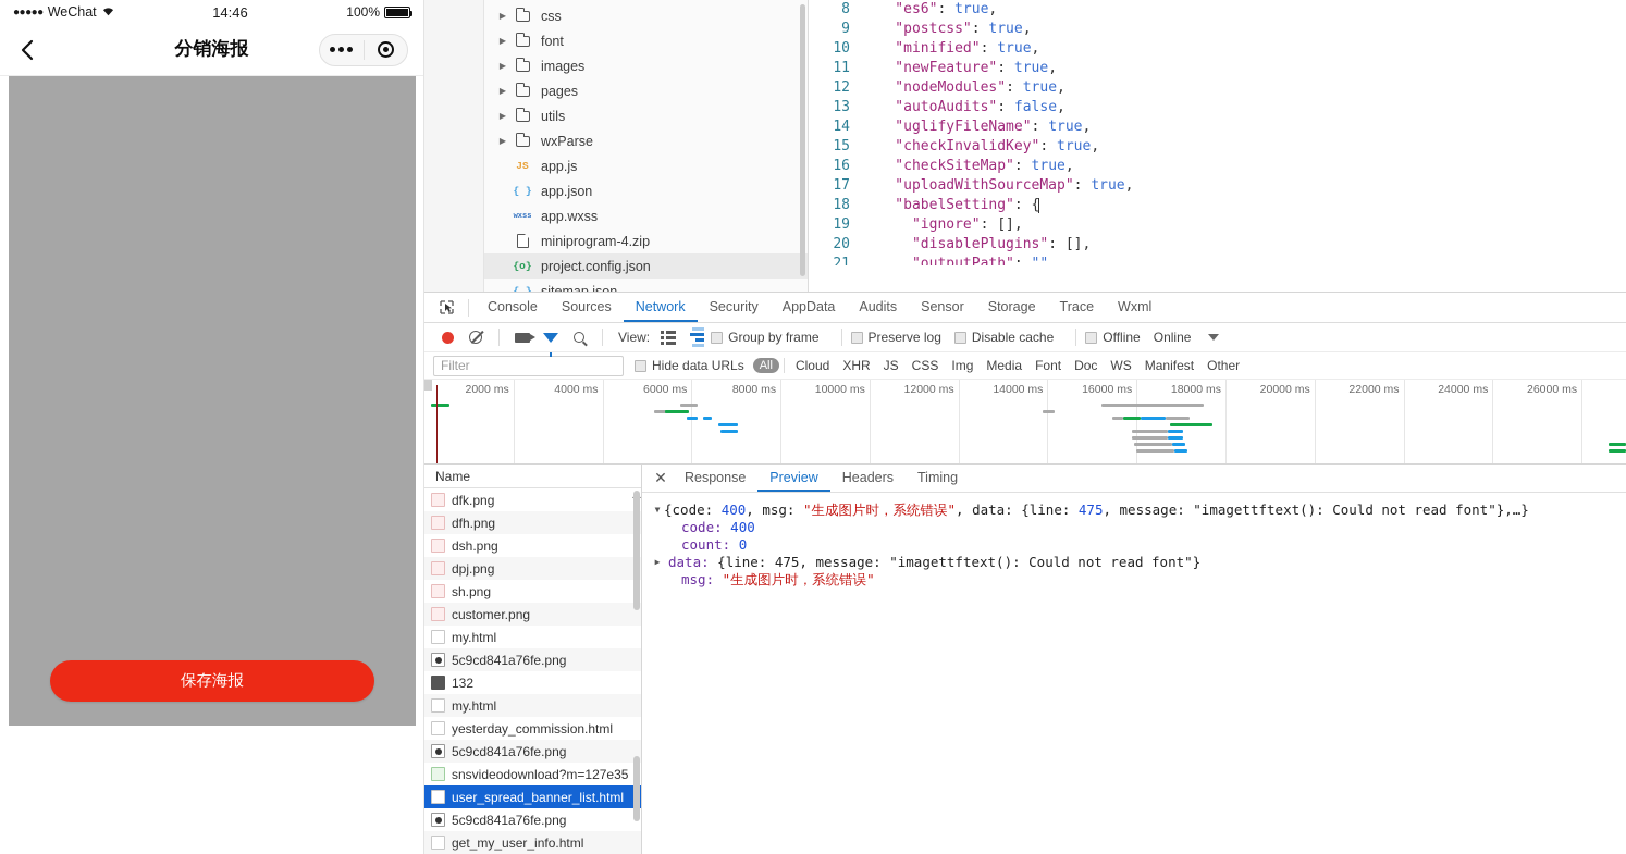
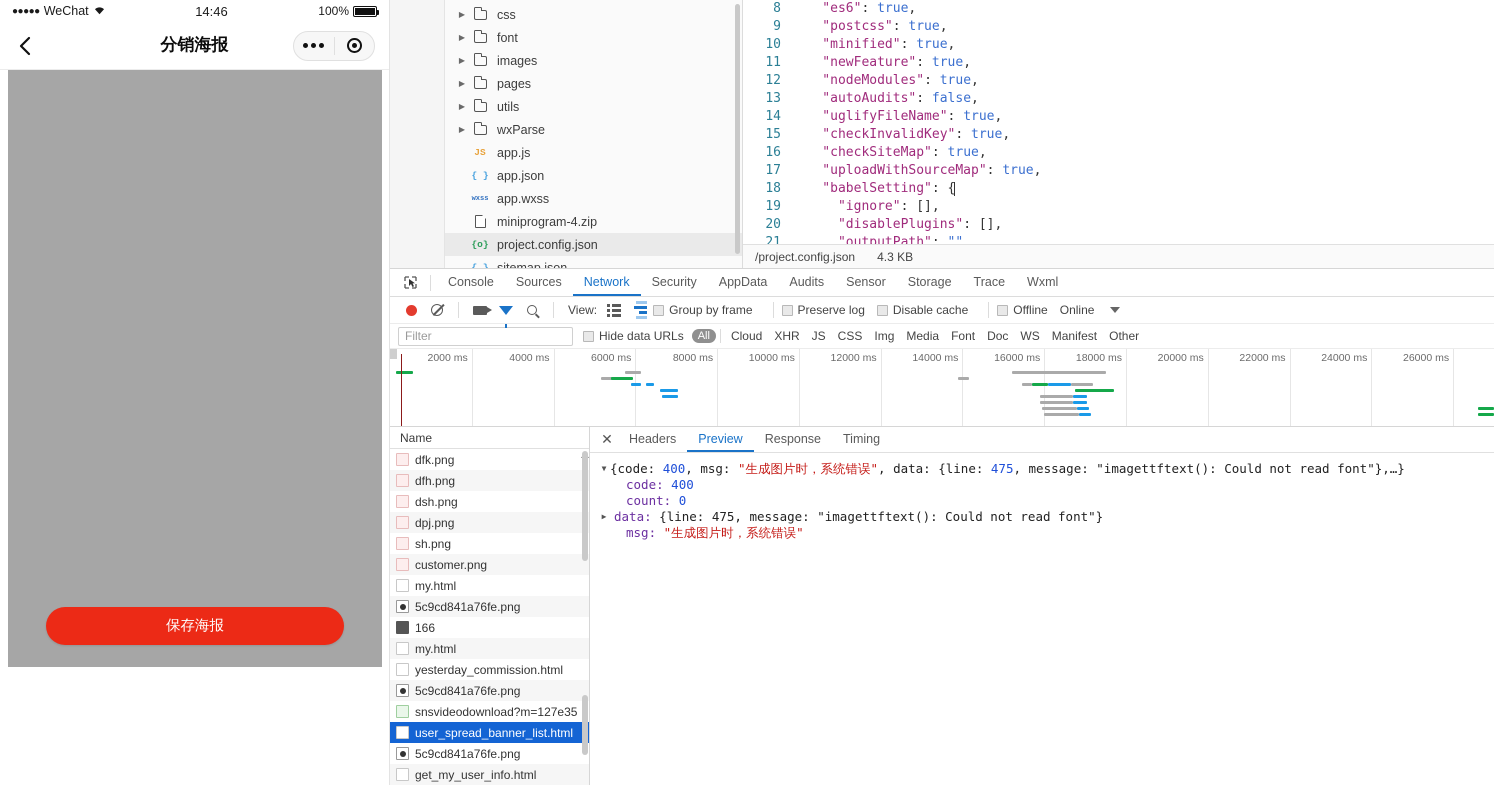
  ●●●●●
  WeChat
  14:46
  100%
  分销海报
  保存海报
  ▶
  css
  ▶
  font
  ▶
  images
  ▶
  pages
  ▶
  utils
  ▶
  wxParse
  JS
  app.js
  { }
  app.json
  wxss
  app.wxss
  miniprogram-4.zip
  {o}
  project.config.json
  8
  "es6": true,
  9
  "postcss": true,
  10
  "minified": true,
  11
  "newFeature": true,
  12
  "nodeModules": true,
  13
  "autoAudits": false,
  14
  "uglifyFileName": true,
  15
  "checkInvalidKey": true,
  16
  "checkSiteMap": true,
  17
  "uploadWithSourceMap": true,
  18
  "babelSetting": {
  19
  "ignore": [],
  20
  "disablePlugins": [],
  21
  "outputPath": ""
+ /project.config.json
+ 4.3 KB
  Console
  Sources
  Network
  Security
  AppData
  Audits
  Sensor
  Storage
  Trace
  Wxml
  View:
  Group by frame
  Preserve log
  Disable cache
  Offline
  Online
  Filter
  Hide data URLs
  All
  Cloud
  XHR
  JS
  CSS
  Img
  Media
  Font
  Doc
  WS
  Manifest
  Other
  2000 ms
  4000 ms
  6000 ms
  8000 ms
  10000 ms
  12000 ms
  14000 ms
  16000 ms
  18000 ms
  20000 ms
  22000 ms
  24000 ms
  26000 ms
  Name
  dfk.png
  dfh.png
  dsh.png
  dpj.png
  sh.png
  customer.png
  my.html
  5c9cd841a76fe.png
- 132
+ 166
  my.html
  yesterday_commission.html
  5c9cd841a76fe.png
  snsvideodownload?m=127e35
  user_spread_banner_list.html
  5c9cd841a76fe.png
  get_my_user_info.html
  ✕
- Response
+ Headers
  Preview
- Headers
+ Response
  Timing
  ▼
  {code:
  400
  , msg:
  "生成图片时，系统错误"
  , data: {line:
  475
  , message:
  "imagettftext(): Could not read font"
  },…}
  code:
  400
  count:
  0
  ▶
  data:
  {line: 475, message: "imagettftext(): Could not read font"}
  msg:
  "生成图片时，系统错误"
